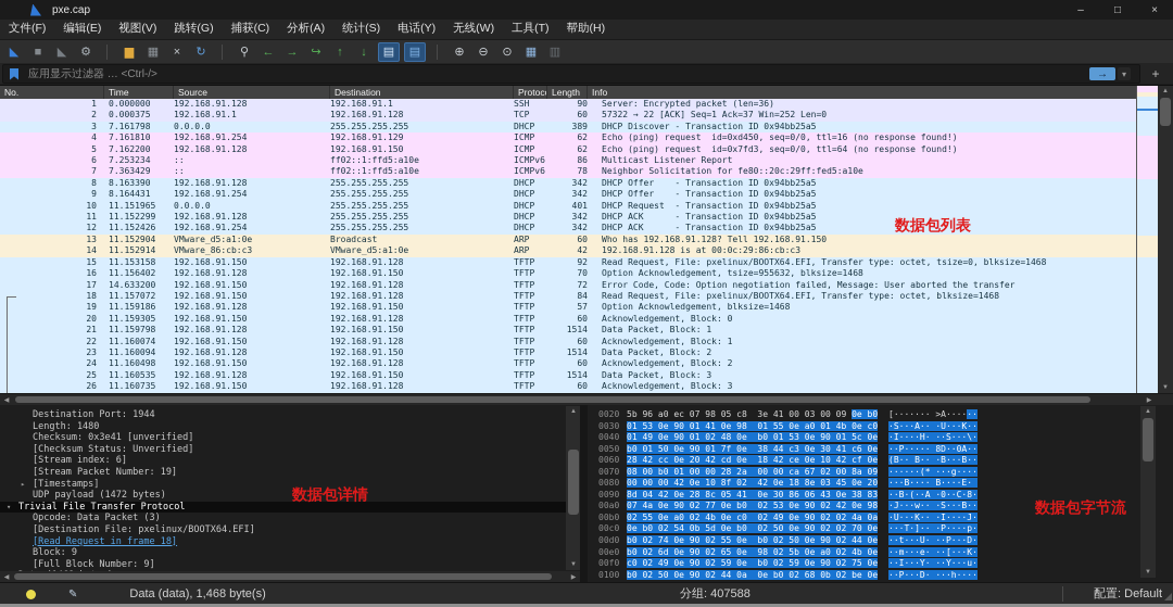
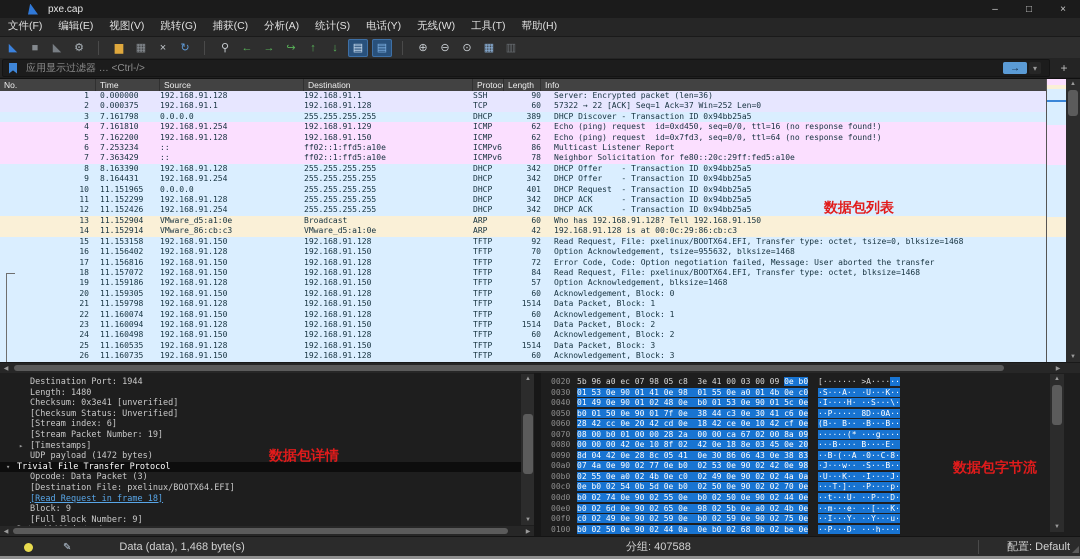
  pxe.cap
  –
  □
  ×
  文件(F)
  编辑(E)
  视图(V)
  跳转(G)
  捕获(C)
  分析(A)
  统计(S)
  电话(Y)
  无线(W)
  工具(T)
  帮助(H)
  ◣
  ■
  ◣
  ⚙
  ▆
  ▦
  ×
  ↻
  ⚲
  ←
  →
  ↪
  ↑
  ↓
  ▤
  ▤
  ⊕
  ⊖
  ⊙
  ▦
  ▥
  应用显示过滤器 … <Ctrl-/>
  →
  ▾
  +
  No.
  Time
  Source
  Destination
  Protoco
  Length
  Info
  1
  0.000000
  192.168.91.128
  192.168.91.1
  SSH
  90
  Server: Encrypted packet (len=36)
  2
  0.000375
  192.168.91.1
  192.168.91.128
  TCP
  60
  57322 → 22 [ACK] Seq=1 Ack=37 Win=252 Len=0
  3
  7.161798
  0.0.0.0
  255.255.255.255
  DHCP
  389
  DHCP Discover - Transaction ID 0x94bb25a5
  4
  7.161810
  192.168.91.254
  192.168.91.129
  ICMP
  62
  Echo (ping) request id=0xd450, seq=0/0, ttl=16 (no response found!)
  5
  7.162200
  192.168.91.128
  192.168.91.150
  ICMP
  62
  Echo (ping) request id=0x7fd3, seq=0/0, ttl=64 (no response found!)
  6
  7.253234
  ::
  ff02::1:ffd5:a10e
  ICMPv6
  86
  Multicast Listener Report
  7
  7.363429
  ::
  ff02::1:ffd5:a10e
  ICMPv6
  78
  Neighbor Solicitation for fe80::20c:29ff:fed5:a10e
  8
  8.163390
  192.168.91.128
  255.255.255.255
  DHCP
  342
  DHCP Offer - Transaction ID 0x94bb25a5
  9
  8.164431
  192.168.91.254
  255.255.255.255
  DHCP
  342
  DHCP Offer - Transaction ID 0x94bb25a5
  10
  11.151965
  0.0.0.0
  255.255.255.255
  DHCP
  401
  DHCP Request - Transaction ID 0x94bb25a5
  11
  11.152299
  192.168.91.128
  255.255.255.255
  DHCP
  342
  DHCP ACK - Transaction ID 0x94bb25a5
  12
  11.152426
  192.168.91.254
  255.255.255.255
  DHCP
  342
  DHCP ACK - Transaction ID 0x94bb25a5
  13
  11.152904
  VMware_d5:a1:0e
  Broadcast
  ARP
  60
  Who has 192.168.91.128? Tell 192.168.91.150
  14
  11.152914
  VMware_86:cb:c3
  VMware_d5:a1:0e
  ARP
  42
  192.168.91.128 is at 00:0c:29:86:cb:c3
  15
  11.153158
  192.168.91.150
  192.168.91.128
  TFTP
  92
  Read Request, File: pxelinux/BOOTX64.EFI, Transfer type: octet, tsize=0, blksize=1468
  16
  11.156402
  192.168.91.128
  192.168.91.150
  TFTP
  70
  Option Acknowledgement, tsize=955632, blksize=1468
  17
- 14.633200
+ 11.156816
  192.168.91.150
  192.168.91.128
  TFTP
  72
  Error Code, Code: Option negotiation failed, Message: User aborted the transfer
  18
  11.157072
  192.168.91.150
  192.168.91.128
  TFTP
  84
  Read Request, File: pxelinux/BOOTX64.EFI, Transfer type: octet, blksize=1468
  19
  11.159186
  192.168.91.128
  192.168.91.150
  TFTP
  57
  Option Acknowledgement, blksize=1468
  20
  11.159305
  192.168.91.150
  192.168.91.128
  TFTP
  60
  Acknowledgement, Block: 0
  21
  11.159798
  192.168.91.128
  192.168.91.150
  TFTP
  1514
  Data Packet, Block: 1
  22
  11.160074
  192.168.91.150
  192.168.91.128
  TFTP
  60
  Acknowledgement, Block: 1
  23
  11.160094
  192.168.91.128
  192.168.91.150
  TFTP
  1514
  Data Packet, Block: 2
  24
  11.160498
  192.168.91.150
  192.168.91.128
  TFTP
  60
  Acknowledgement, Block: 2
  25
  11.160535
  192.168.91.128
  192.168.91.150
  TFTP
  1514
  Data Packet, Block: 3
  26
  11.160735
  192.168.91.150
  192.168.91.128
  TFTP
  60
  Acknowledgement, Block: 3
  Destination Port: 1944
  Length: 1480
  Checksum: 0x3e41 [unverified]
  [Checksum Status: Unverified]
  [Stream index: 6]
  [Stream Packet Number: 19]
  ▸
  [Timestamps]
  UDP payload (1472 bytes)
  ▾
  Trivial File Transfer Protocol
  Opcode: Data Packet (3)
  [Destination File: pxelinux/BOOTX64.EFI]
  [Read Request in frame 18]
  Block: 9
  [Full Block Number: 9]
  0020
  5b 96 a0 ec 07 98 05 c8 3e 41 00 03 00 09 0e b0
  [······· >A······
  0030
  01 53 0e 90 01 41 0e 98 01 55 0e a0 01 4b 0e c0
  ·S···A·· ·U···K··
  0040
  01 49 0e 90 01 02 48 0e b0 01 53 0e 90 01 5c 0e
  ·I····H· ··S···\·
  0050
  b0 01 50 0e 90 01 7f 0e 38 44 c3 0e 30 41 c6 0e
  ··P····· 8D··0A··
  0060
  28 42 cc 0e 20 42 cd 0e 18 42 ce 0e 10 42 cf 0e
  (B·· B·· ·B···B··
  0070
  08 00 b0 01 00 00 28 2a 00 00 ca 67 02 00 8a 09
  ······(* ···g····
  0080
  00 00 00 42 0e 10 8f 02 42 0e 18 8e 03 45 0e 20
  ···B···· B····E·
  0090
  8d 04 42 0e 28 8c 05 41 0e 30 86 06 43 0e 38 83
  ··B·(··A ·0··C·8·
  00a0
  07 4a 0e 90 02 77 0e b0 02 53 0e 90 02 42 0e 98
  ·J···w·· ·S···B··
  00b0
  02 55 0e a0 02 4b 0e c0 02 49 0e 90 02 02 4a 0a
  ·U···K·· ·I····J·
  00c0
  0e b0 02 54 0b 5d 0e b0 02 50 0e 90 02 02 70 0e
  ···T·]·· ·P····p·
  00d0
  b0 02 74 0e 90 02 55 0e b0 02 50 0e 90 02 44 0e
  ··t···U· ··P···D·
  00e0
  b0 02 6d 0e 90 02 65 0e 98 02 5b 0e a0 02 4b 0e
  ··m···e· ··[···K·
  00f0
  c0 02 49 0e 90 02 59 0e b0 02 59 0e 90 02 75 0e
  ··I···Y· ··Y···u·
  0100
  b0 02 50 0e 90 02 44 0a 0e b0 02 68 0b 02 be 0e
  ··P···D· ···h····
  ✎
  Data (data), 1,468 byte(s)
  分组: 407588
  配置: Default
  数据包列表
  数据包详情
  数据包字节流
